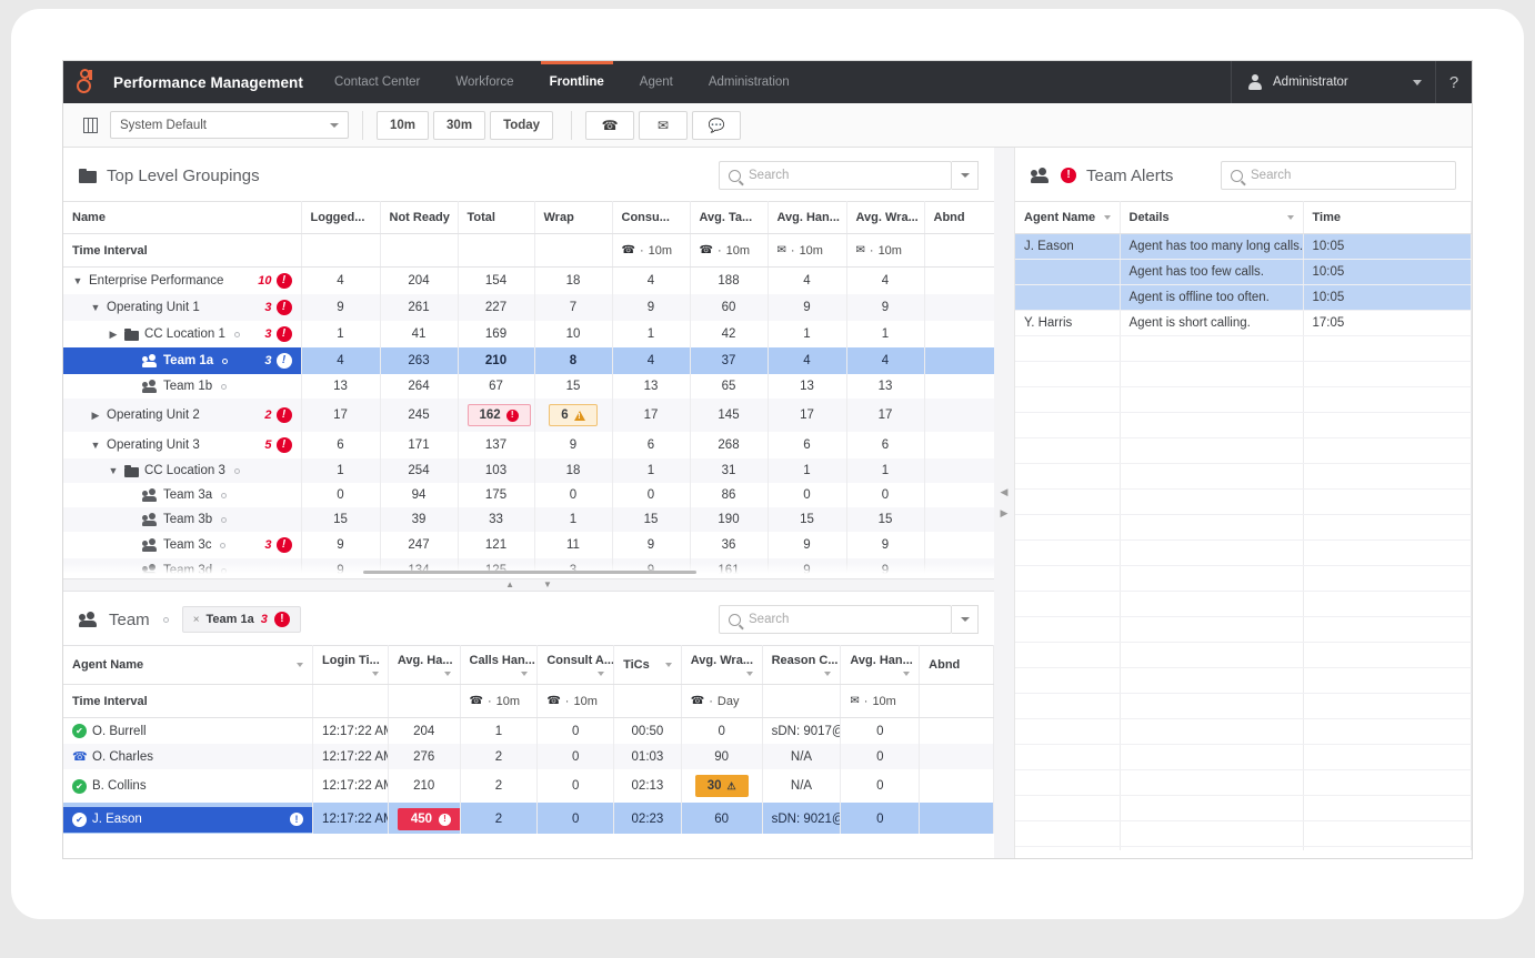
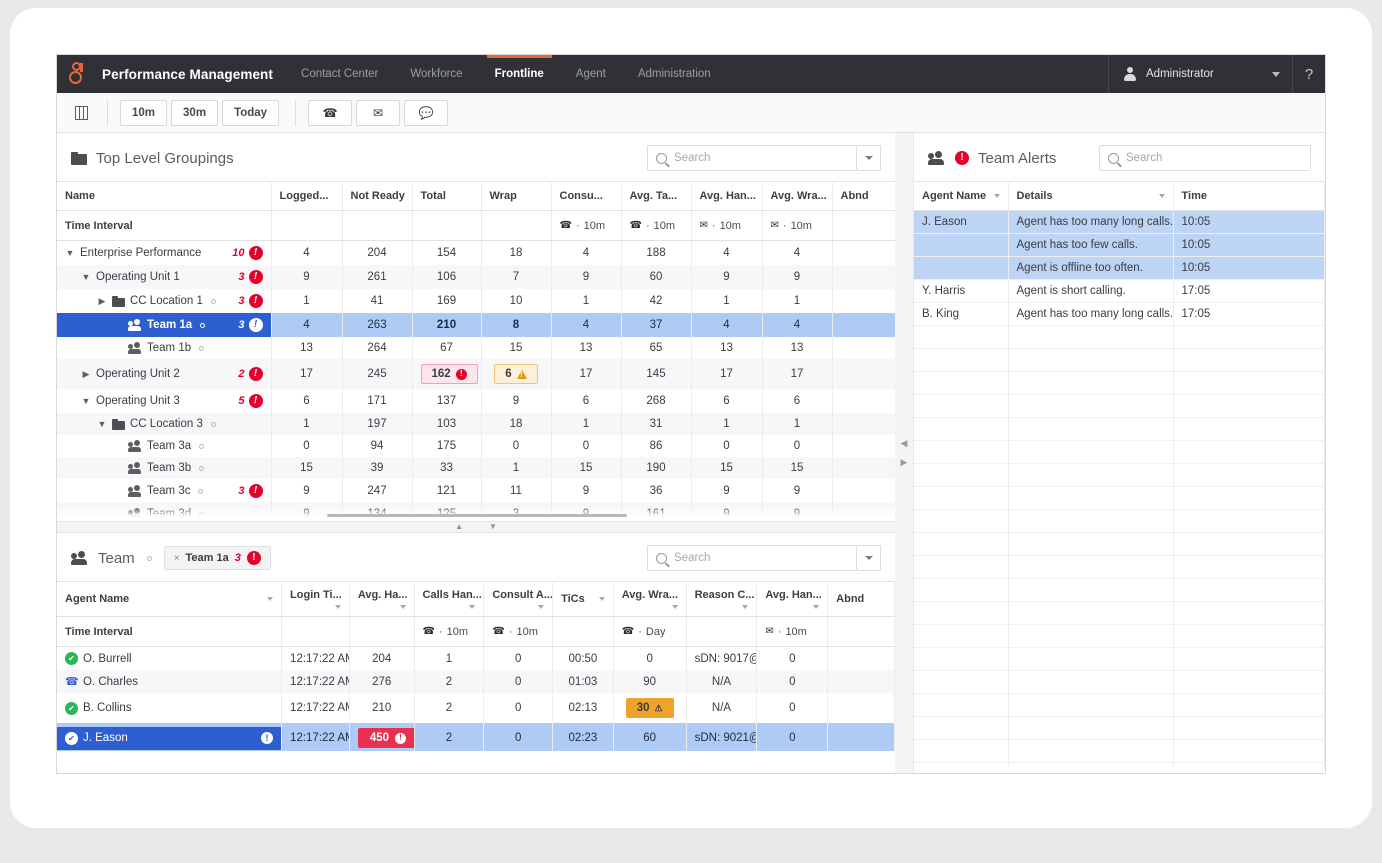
  Performance Management
  Contact Center
  Workforce
  Frontline
  Agent
  Administration
  Administrator
  ?
- System Default
  10m
  30m
  Today
  ☎
  ✉
  💬
  Top Level Groupings
  Search
  Name	Logged...	Not Ready	Total	Wrap	Consu...	Avg. Ta...	Avg. Han...	Avg. Wra...	Abnd
  Time Interval					☎ · 10m	☎ · 10m	✉ · 10m	✉ · 10m
  ▼ Enterprise Performance 10 !	4	204	154	18	4	188	4	4
- ▼ Operating Unit 1 3 !	9	261	227	7	9	60	9	9
+ ▼ Operating Unit 1 3 !	9	261	106	7	9	60	9	9
  ▶ CC Location 1 3 !	1	41	169	10	1	42	1	1
  Team 1a 3 !	4	263	210	8	4	37	4	4
  Team 1b	13	264	67	15	13	65	13	13
  ▶ Operating Unit 2 2 !	17	245	162 !	6	17	145	17	17
  ▼ Operating Unit 3 5 !	6	171	137	9	6	268	6	6
- ▼ CC Location 3	1	254	103	18	1	31	1	1
+ ▼ CC Location 3	1	197	103	18	1	31	1	1
  Team 3a	0	94	175	0	0	86	0	0
  Team 3b	15	39	33	1	15	190	15	15
  Team 3c 3 !	9	247	121	11	9	36	9	9
  ▲
  ▼
  Team
  ×
  Team 1a
  3
  !
  Search
  Agent Name	Login Ti...	Avg. Ha...	Calls Han...	Consult A...	TiCs	Avg. Wra...	Reason C...	Avg. Han...	Abnd
  Time Interval			☎ · 10m	☎ · 10m		☎ · Day		✉ · 10m
  ✔ O. Burrell	12:17:22 A	204	1	0	00:50	0	sDN: 9017@	0
  ☎ O. Charles	12:17:22 A	276	2	0	01:03	90	N/A	0
  ✔ B. Collins	12:17:22 A	210	2	0	02:13	30 ⚠	N/A	0
  ✔ J. Eason !	12:17:22 A	450 !	2	0	02:23	60	sDN: 9021@	0
  ◀
  ▶
  !
  Team Alerts
  Search
  Agent Name	Details	Time
  J. Eason	Agent has too many long calls.	10:05
  	Agent has too few calls.	10:05
  	Agent is offline too often.	10:05
  Y. Harris	Agent is short calling.	17:05
+ B. King	Agent has too many long calls.	17:05
